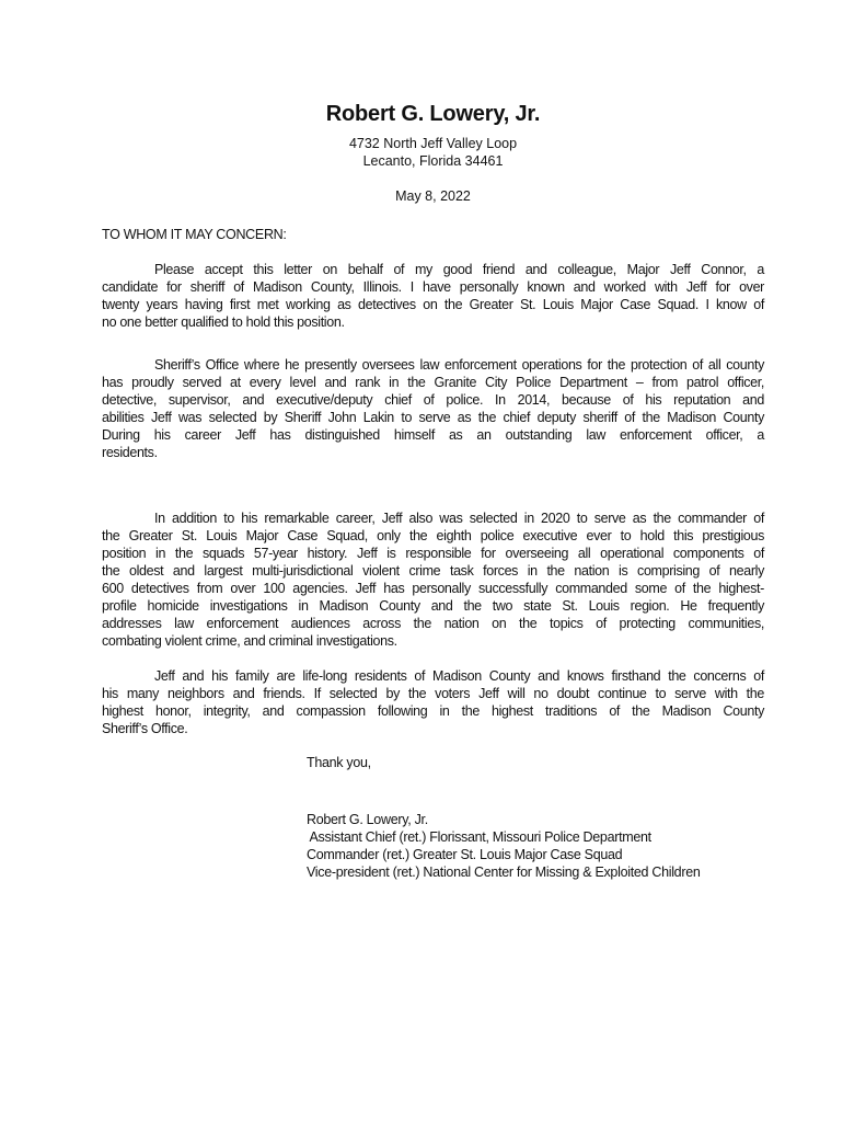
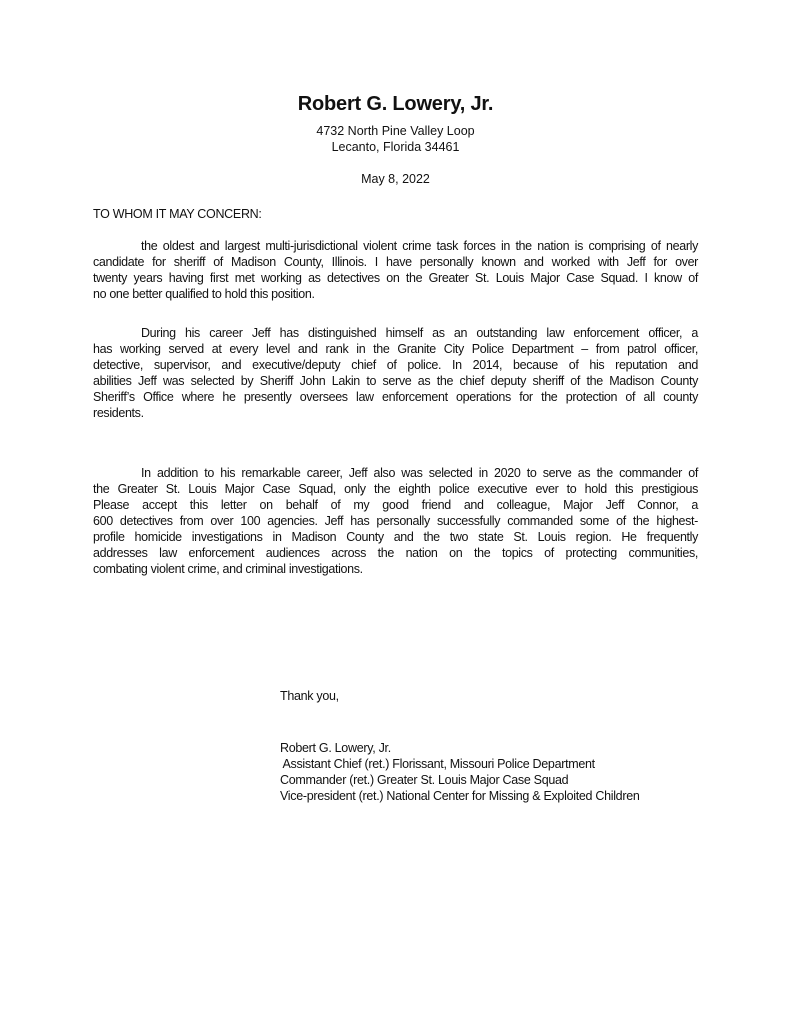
  Robert G. Lowery, Jr.
- 4732 North Jeff Valley Loop
+ 4732 North Pine Valley Loop
  Lecanto, Florida 34461
  May 8, 2022
  TO WHOM IT MAY CONCERN:
- Please accept this letter on behalf of my good friend and colleague, Major Jeff Connor, a
+ the oldest and largest multi-jurisdictional violent crime task forces in the nation is comprising of nearly
  candidate for sheriff of Madison County, Illinois. I have personally known and worked with Jeff for over
  twenty years having first met working as detectives on the Greater St. Louis Major Case Squad. I know of
  no one better qualified to hold this position.
- Sheriff’s Office where he presently oversees law enforcement operations for the protection of all county
+ During his career Jeff has distinguished himself as an outstanding law enforcement officer, a
- has proudly served at every level and rank in the Granite City Police Department – from patrol officer,
+ has working served at every level and rank in the Granite City Police Department – from patrol officer,
  detective, supervisor, and executive/deputy chief of police. In 2014, because of his reputation and
  abilities Jeff was selected by Sheriff John Lakin to serve as the chief deputy sheriff of the Madison County
- During his career Jeff has distinguished himself as an outstanding law enforcement officer, a
+ Sheriff’s Office where he presently oversees law enforcement operations for the protection of all county
  residents.
  In addition to his remarkable career, Jeff also was selected in 2020 to serve as the commander of
  the Greater St. Louis Major Case Squad, only the eighth police executive ever to hold this prestigious
- position in the squads 57-year history. Jeff is responsible for overseeing all operational components of
- the oldest and largest multi-jurisdictional violent crime task forces in the nation is comprising of nearly
+ Please accept this letter on behalf of my good friend and colleague, Major Jeff Connor, a
  600 detectives from over 100 agencies. Jeff has personally successfully commanded some of the highest-
  profile homicide investigations in Madison County and the two state St. Louis region. He frequently
  addresses law enforcement audiences across the nation on the topics of protecting communities,
  combating violent crime, and criminal investigations.
- Jeff and his family are life-long residents of Madison County and knows firsthand the concerns of
- his many neighbors and friends. If selected by the voters Jeff will no doubt continue to serve with the
- highest honor, integrity, and compassion following in the highest traditions of the Madison County
- Sheriff’s Office.
  Thank you,
  Robert G. Lowery, Jr.
  Assistant Chief (ret.) Florissant, Missouri Police Department
  Commander (ret.) Greater St. Louis Major Case Squad
  Vice-president (ret.) National Center for Missing & Exploited Children
